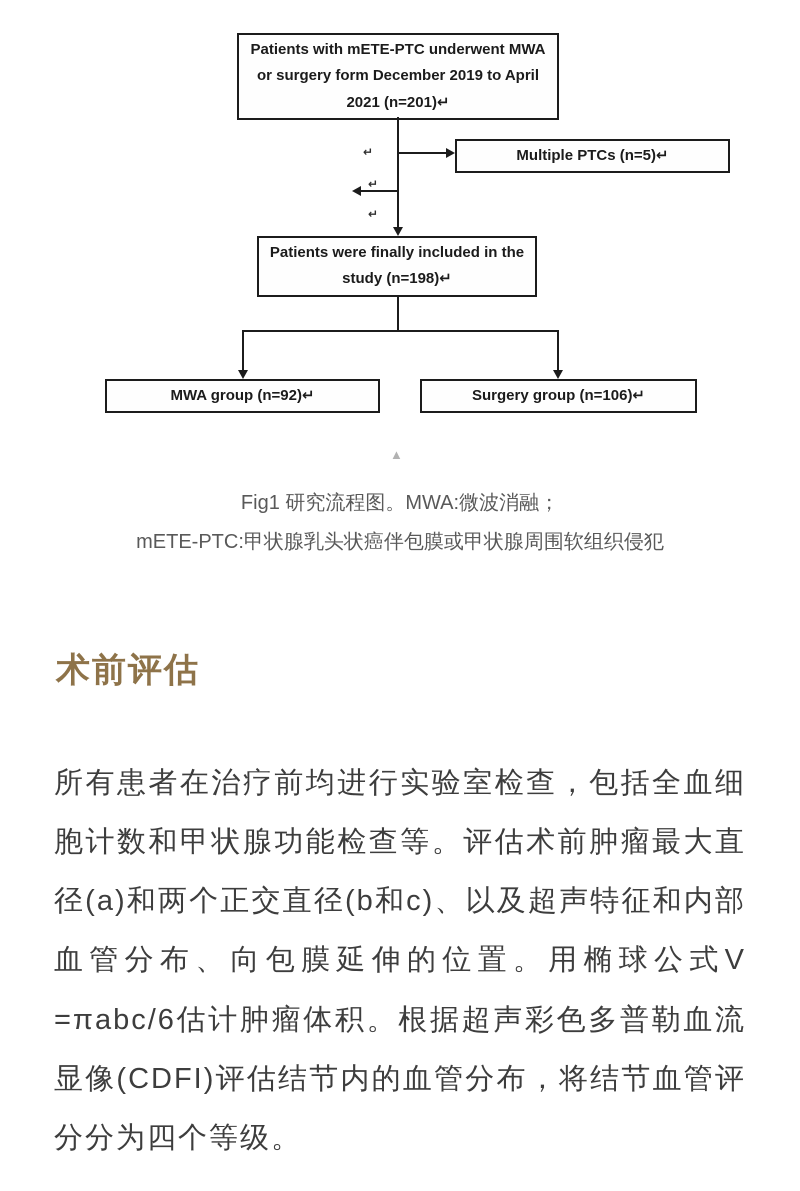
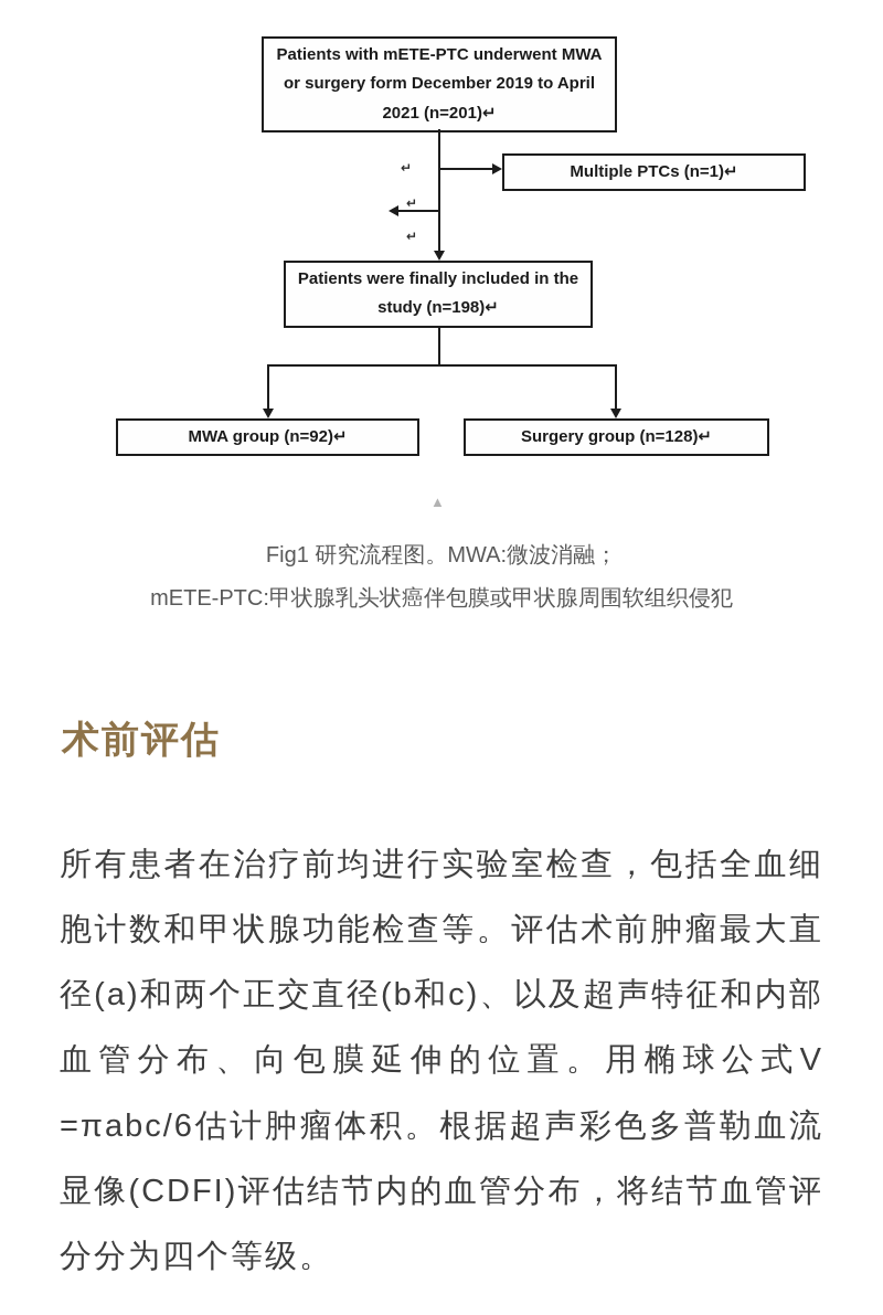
  Patients with mETE-PTC underwent MWA or surgery form December 2019 to April 2021 (n=201)↵
- Multiple PTCs (n=5)↵
+ Multiple PTCs (n=1)↵
  Patients were finally included in the study (n=198)↵
  MWA group (n=92)↵
- Surgery group (n=106)↵
+ Surgery group (n=128)↵
  ↵
  ↵
  ↵
  ▲
  Fig1 研究流程图。MWA:微波消融；
  mETE-PTC:甲状腺乳头状癌伴包膜或甲状腺周围软组织侵犯
  术前评估
  所有患者在治疗前均进行实验室检查，包括全血细胞计数和甲状腺功能检查等。评估术前肿瘤最大直径(a)和两个正交直径(b和c)、以及超声特征和内部血管分布、向包膜延伸的位置。用椭球公式V =πabc/6估计肿瘤体积。根据超声彩色多普勒血流显像(CDFI)评估结节内的血管分布，将结节血管评分分为四个等级。
